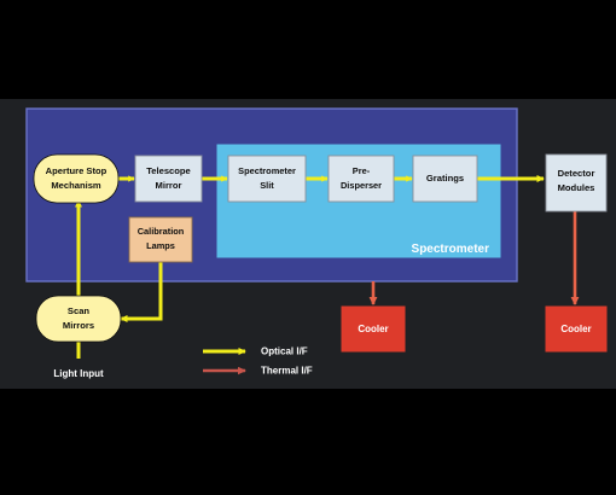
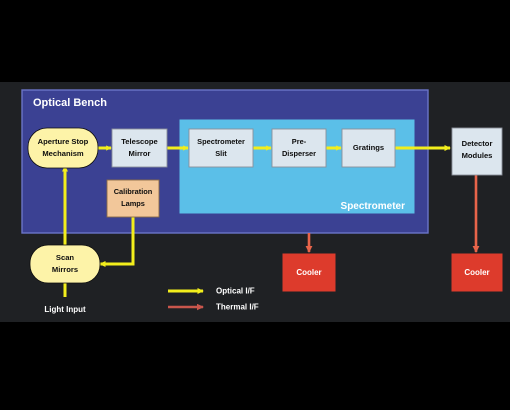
+ Optical Bench
  Spectrometer
  Aperture Stop
  Mechanism
  Telescope
  Mirror
  Calibration
  Lamps
  Spectrometer
  Slit
  Pre-
  Disperser
  Gratings
  Detector
  Modules
  Scan
  Mirrors
  Light Input
  Cooler
  Cooler
  Optical I/F
  Thermal I/F
